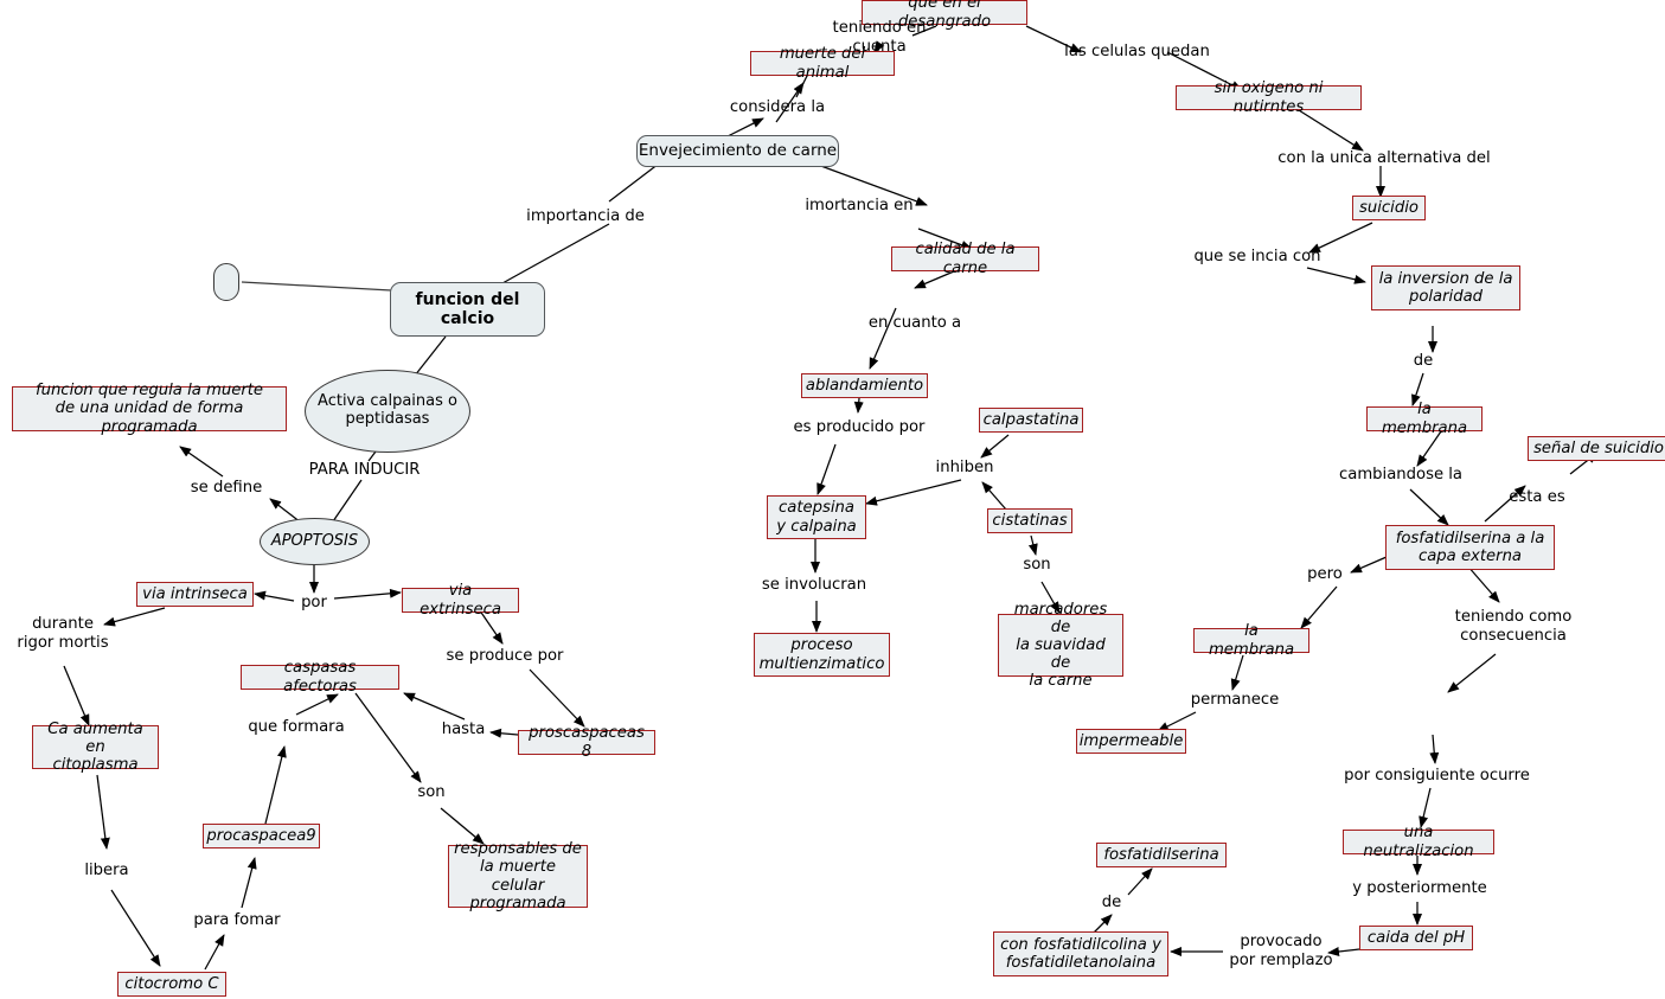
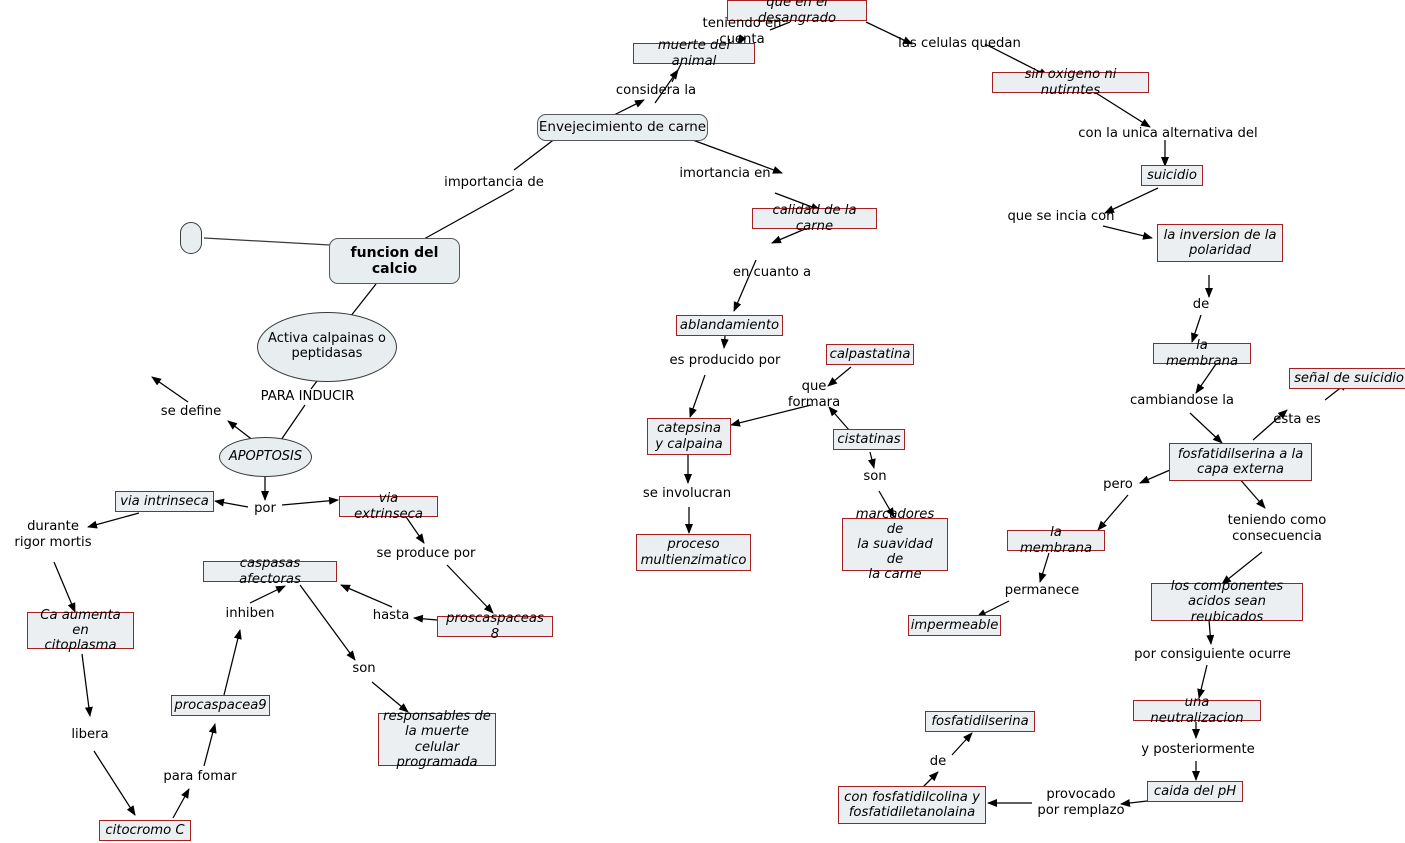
  que en el desangrado
  muerte del animal
  sin oxigeno ni nutirntes
  suicidio
  la inversion de la
  polaridad
  la membrana
  señal de suicidio
  fosfatidilserina a la
  capa externa
  la membrana
  impermeable
+ los componentes
+ acidos sean reubicados
  una neutralizacion
  caida del pH
  con fosfatidilcolina y
  fosfatidiletanolaina
  fosfatidilserina
  Envejecimiento de carne
  calidad de la carne
  ablandamiento
  catepsina
  y calpaina
  proceso
  multienzimatico
  calpastatina
  cistatinas
  marcadores de
  la suavidad de
  la carne
  funcion del calcio
  Activa calpainas o
  peptidasas
- funcion que regula la muerte
- de una unidad de forma programada
  APOPTOSIS
  via intrinseca
  via extrinseca
  Ca aumenta en
  citoplasma
  citocromo C
  procaspacea9
  caspasas afectoras
  proscaspaceas 8
  responsables de
  la muerte celular
  programada
  teniendo en cuenta
  considera la
  las celulas quedan
  con la unica alternativa del
  que se incia con
  de
  cambiandose la
  esta es
  pero
  permanece
  teniendo como
  consecuencia
  por consiguiente ocurre
  y posteriormente
  provocado
  por remplazo
  de
  importancia de
  imortancia en
  en cuanto a
  es producido por
- inhiben
+ que formara
  son
  se involucran
  PARA INDUCIR
  se define
  por
  durante
  rigor mortis
  libera
  para fomar
- que formara
+ inhiben
  se produce por
  hasta
  son
